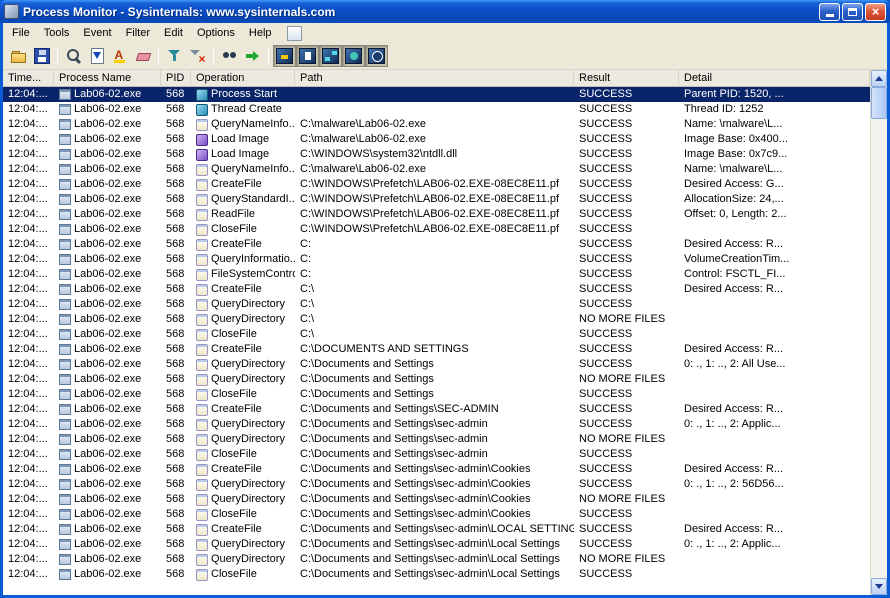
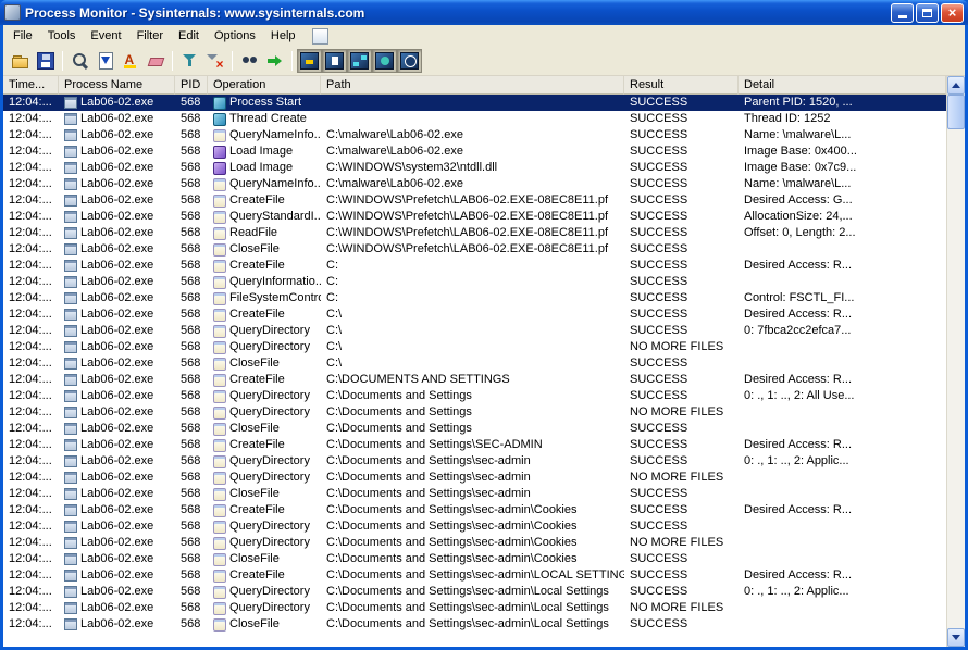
  Process Monitor - Sysinternals: www.sysinternals.com
  ×
  File
  Tools
  Event
  Filter
  Edit
  Options
  Help
  Time...
  Process Name
  PID
  Operation
  Path
  Result
  Detail
  12:04:...
  Lab06-02.exe
  568
  Process Start
  SUCCESS
  Parent PID: 1520, ...
  12:04:...
  Lab06-02.exe
  568
  Thread Create
  SUCCESS
  Thread ID: 1252
  12:04:...
  Lab06-02.exe
  568
  QueryNameInfo..
  C:\malware\Lab06-02.exe
  SUCCESS
  Name: \malware\L...
  12:04:...
  Lab06-02.exe
  568
  Load Image
  C:\malware\Lab06-02.exe
  SUCCESS
  Image Base: 0x400...
  12:04:...
  Lab06-02.exe
  568
  Load Image
  C:\WINDOWS\system32\ntdll.dll
  SUCCESS
  Image Base: 0x7c9...
  12:04:...
  Lab06-02.exe
  568
  QueryNameInfo..
  C:\malware\Lab06-02.exe
  SUCCESS
  Name: \malware\L...
  12:04:...
  Lab06-02.exe
  568
  CreateFile
  C:\WINDOWS\Prefetch\LAB06-02.EXE-08EC8E11.pf
  SUCCESS
  Desired Access: G...
  12:04:...
  Lab06-02.exe
  568
  QueryStandardI..
  C:\WINDOWS\Prefetch\LAB06-02.EXE-08EC8E11.pf
  SUCCESS
  AllocationSize: 24,...
  12:04:...
  Lab06-02.exe
  568
  ReadFile
  C:\WINDOWS\Prefetch\LAB06-02.EXE-08EC8E11.pf
  SUCCESS
  Offset: 0, Length: 2...
  12:04:...
  Lab06-02.exe
  568
  CloseFile
  C:\WINDOWS\Prefetch\LAB06-02.EXE-08EC8E11.pf
  SUCCESS
  12:04:...
  Lab06-02.exe
  568
  CreateFile
  C:
  SUCCESS
  Desired Access: R...
  12:04:...
  Lab06-02.exe
  568
  QueryInformatio..
  C:
  SUCCESS
- VolumeCreationTim...
  12:04:...
  Lab06-02.exe
  568
  FileSystemContr
  C:
  SUCCESS
  Control: FSCTL_FI...
  12:04:...
  Lab06-02.exe
  568
  CreateFile
  C:\
  SUCCESS
  Desired Access: R...
  12:04:...
  Lab06-02.exe
  568
  QueryDirectory
  C:\
  SUCCESS
+ 0: 7fbca2cc2efca7...
  12:04:...
  Lab06-02.exe
  568
  QueryDirectory
  C:\
  NO MORE FILES
  12:04:...
  Lab06-02.exe
  568
  CloseFile
  C:\
  SUCCESS
  12:04:...
  Lab06-02.exe
  568
  CreateFile
  C:\DOCUMENTS AND SETTINGS
  SUCCESS
  Desired Access: R...
  12:04:...
  Lab06-02.exe
  568
  QueryDirectory
  C:\Documents and Settings
  SUCCESS
  0: ., 1: .., 2: All Use...
  12:04:...
  Lab06-02.exe
  568
  QueryDirectory
  C:\Documents and Settings
  NO MORE FILES
  12:04:...
  Lab06-02.exe
  568
  CloseFile
  C:\Documents and Settings
  SUCCESS
  12:04:...
  Lab06-02.exe
  568
  CreateFile
  C:\Documents and Settings\SEC-ADMIN
  SUCCESS
  Desired Access: R...
  12:04:...
  Lab06-02.exe
  568
  QueryDirectory
  C:\Documents and Settings\sec-admin
  SUCCESS
  0: ., 1: .., 2: Applic...
  12:04:...
  Lab06-02.exe
  568
  QueryDirectory
  C:\Documents and Settings\sec-admin
  NO MORE FILES
  12:04:...
  Lab06-02.exe
  568
  CloseFile
  C:\Documents and Settings\sec-admin
  SUCCESS
  12:04:...
  Lab06-02.exe
  568
  CreateFile
  C:\Documents and Settings\sec-admin\Cookies
  SUCCESS
  Desired Access: R...
  12:04:...
  Lab06-02.exe
  568
  QueryDirectory
  C:\Documents and Settings\sec-admin\Cookies
  SUCCESS
- 0: ., 1: .., 2: 56D56...
  12:04:...
  Lab06-02.exe
  568
  QueryDirectory
  C:\Documents and Settings\sec-admin\Cookies
  NO MORE FILES
  12:04:...
  Lab06-02.exe
  568
  CloseFile
  C:\Documents and Settings\sec-admin\Cookies
  SUCCESS
  12:04:...
  Lab06-02.exe
  568
  CreateFile
  C:\Documents and Settings\sec-admin\LOCAL SETTING
  SUCCESS
  Desired Access: R...
  12:04:...
  Lab06-02.exe
  568
  QueryDirectory
  C:\Documents and Settings\sec-admin\Local Settings
  SUCCESS
  0: ., 1: .., 2: Applic...
  12:04:...
  Lab06-02.exe
  568
  QueryDirectory
  C:\Documents and Settings\sec-admin\Local Settings
  NO MORE FILES
  12:04:...
  Lab06-02.exe
  568
  CloseFile
  C:\Documents and Settings\sec-admin\Local Settings
  SUCCESS
